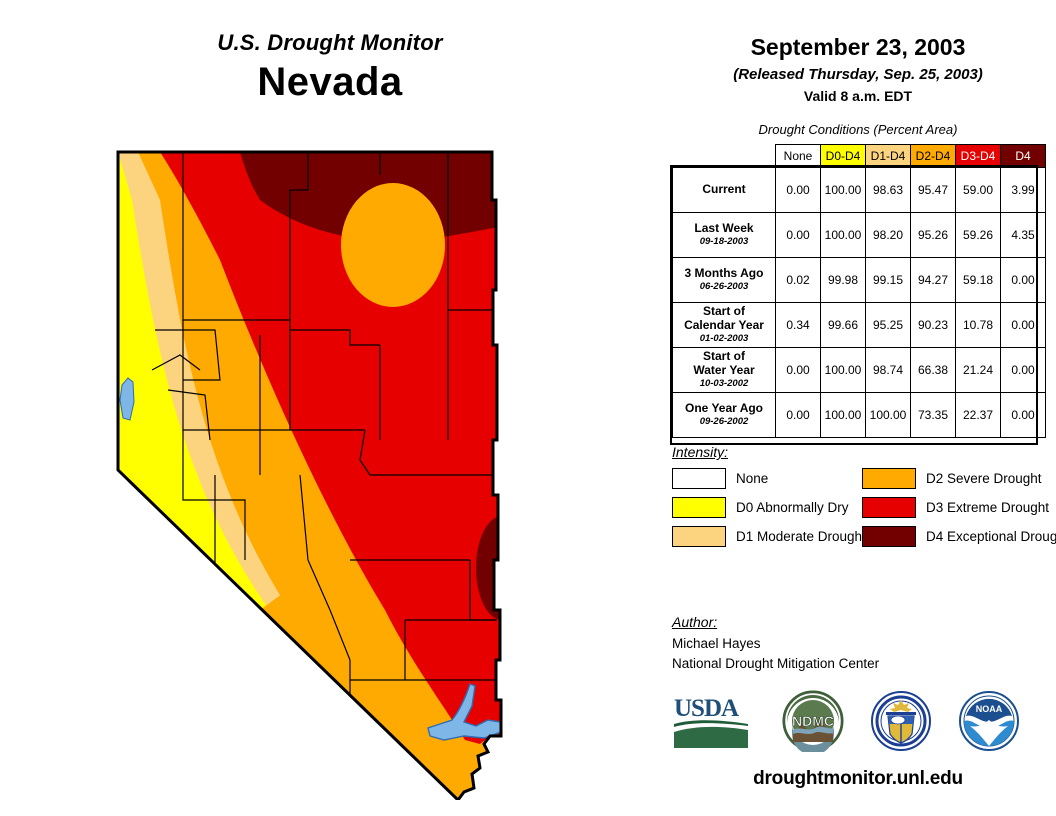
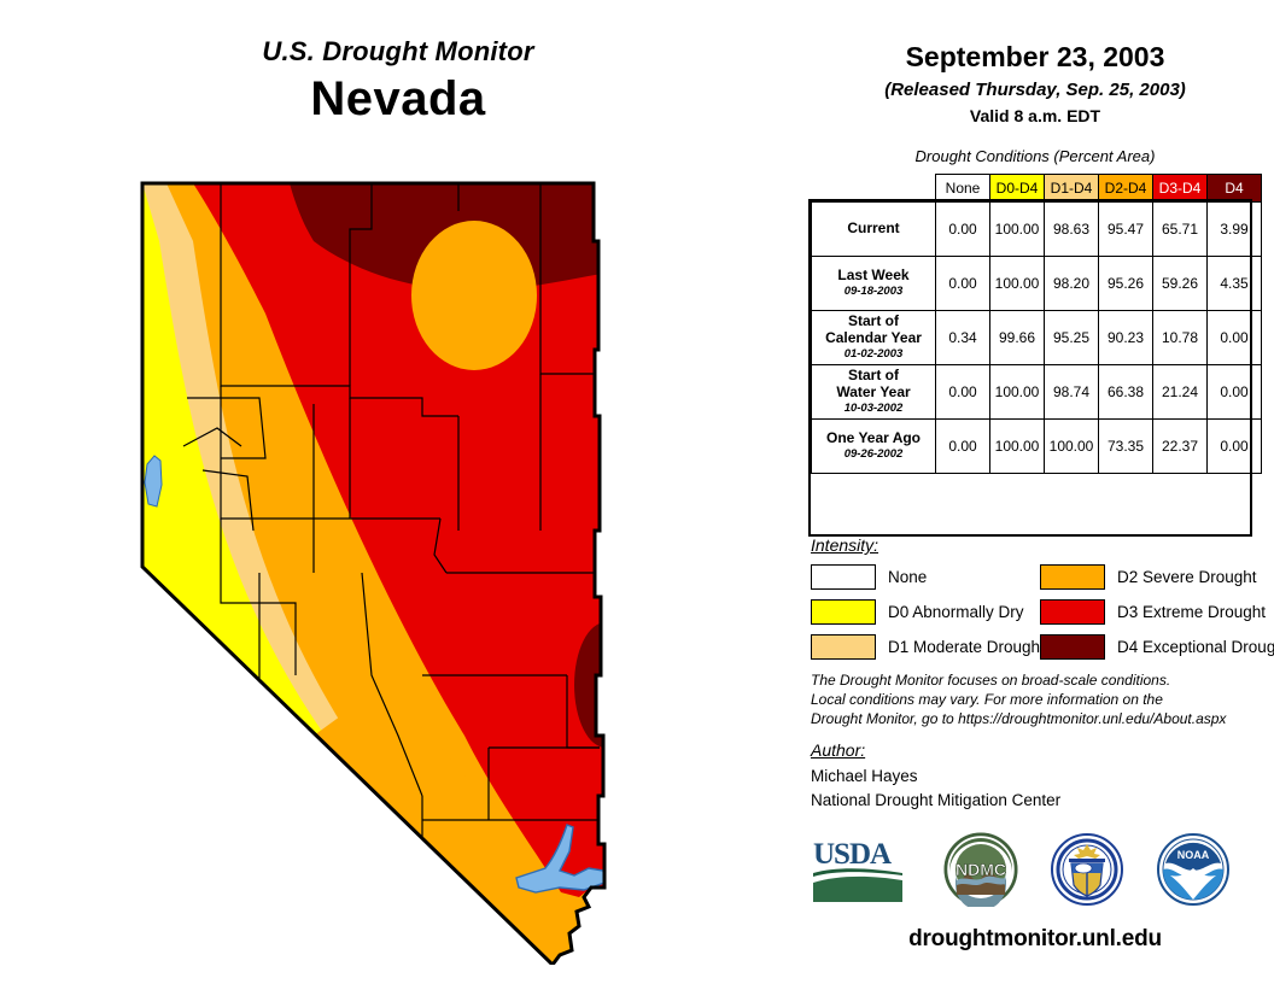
  U.S. Drought Monitor
  Nevada
  September 23, 2003
  (Released Thursday, Sep. 25, 2003)
  Valid 8 a.m. EDT
  Drought Conditions (Percent Area)
  	None	D0-D4	D1-D4	D2-D4	D3-D4	D4
- Current	0.00	100.00	98.63	95.47	59.00	3.99
+ Current	0.00	100.00	98.63	95.47	65.71	3.99
  Last Week 09-18-2003	0.00	100.00	98.20	95.26	59.26	4.35
- 3 Months Ago 06-26-2003	0.02	99.98	99.15	94.27	59.18	0.00
  Start ofCalendar Year 01-02-2003	0.34	99.66	95.25	90.23	10.78	0.00
  Start ofWater Year 10-03-2002	0.00	100.00	98.74	66.38	21.24	0.00
  One Year Ago 09-26-2002	0.00	100.00	100.00	73.35	22.37	0.00
  Intensity:
  None
  D0 Abnormally Dry
  D1 Moderate Drough
  D2 Severe Drought
  D3 Extreme Drought
  D4 Exceptional Droug
+ The Drought Monitor focuses on broad-scale conditions.
+ Local conditions may vary. For more information on the
+ Drought Monitor, go to https://droughtmonitor.unl.edu/About.aspx
  Author:
  Michael Hayes
  National Drought Mitigation Center
  USDA
  NDMC
  NOAA
  droughtmonitor.unl.edu
